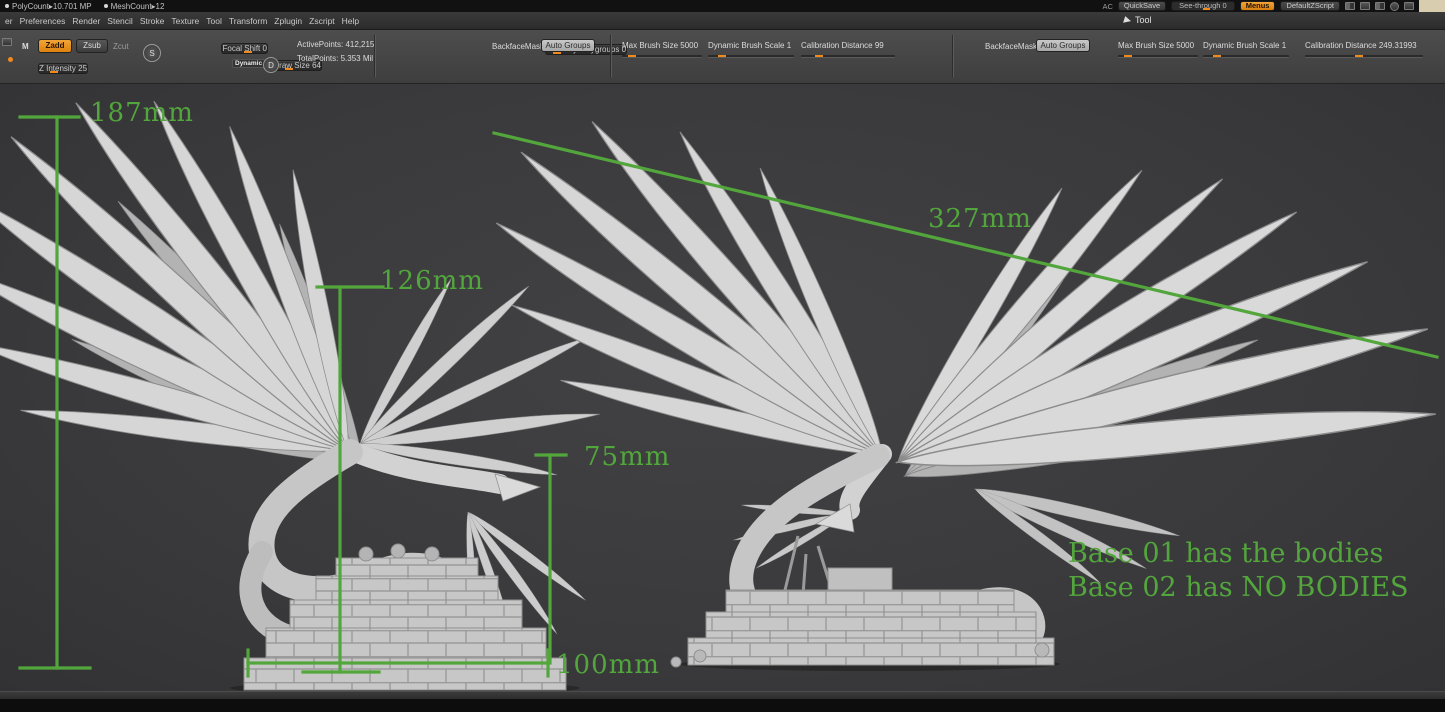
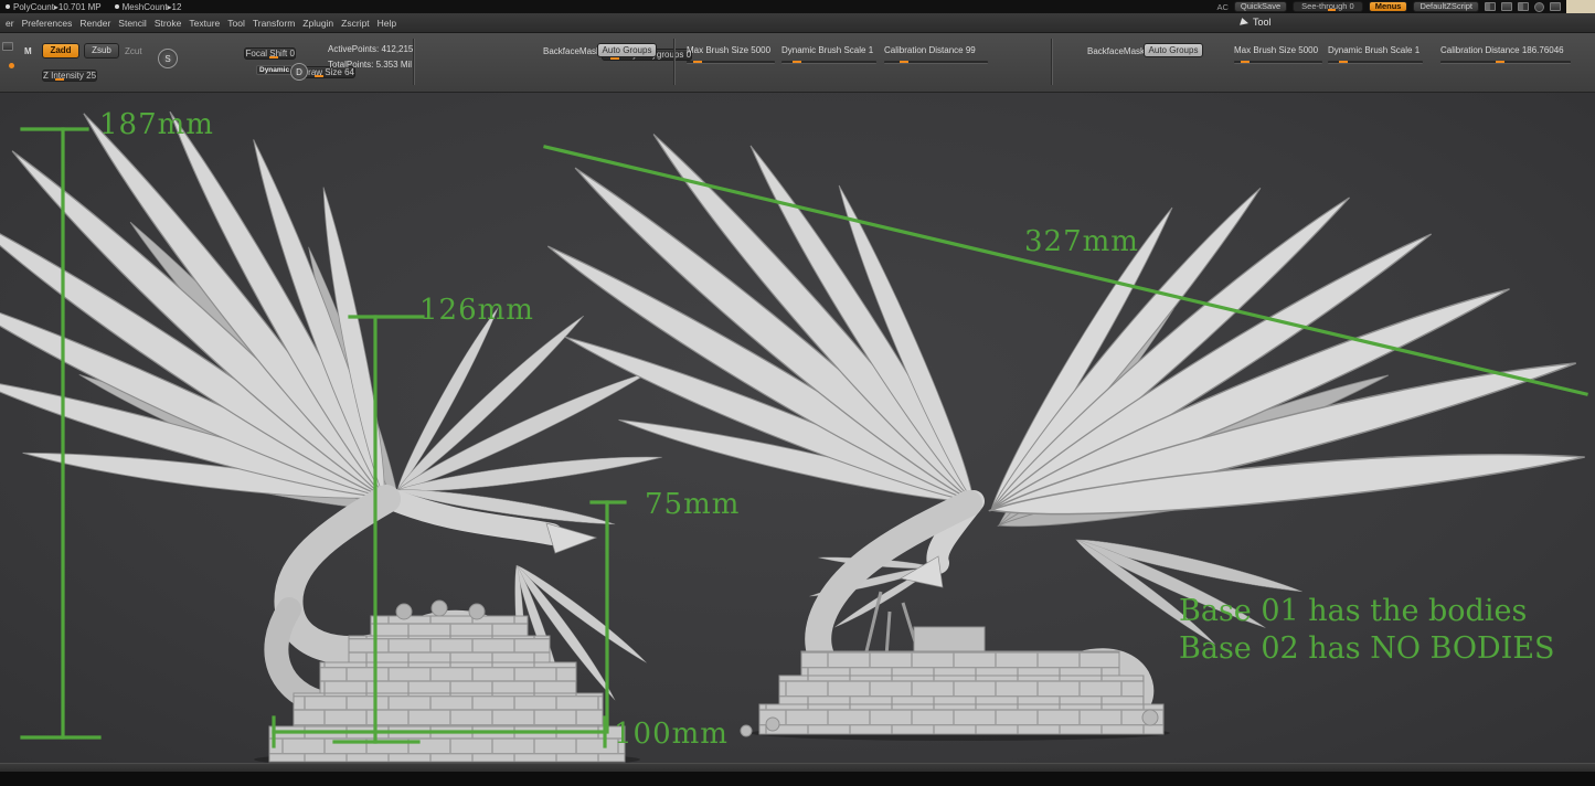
  PolyCount▸10.701 MP
  MeshCount▸12
  AC
  QuickSave
  See-through 0
  Menus
  DefaultZScript
  er
  Preferences
  Render
  Stencil
  Stroke
  Texture
  Tool
  Transform
  Zplugin
  Zscript
  Help
  Tool
  M
  Zadd
  Zsub
  Zcut
  Z Intensity 25
  S
  Focal Shift 0 raw Size 64
  D
  ActivePoints: 412,215
  TotalPoints: 5.353 Mil
  BackfaceMas
  Auto Groups
  Max Brush Size 5000
  Dynamic Brush Scale 1
  Calibration Distance 99
  BackfaceMas
  Auto Groups
  Max Brush Size 5000
  Dynamic Brush Scale 1
- Calibration Distance 249.31993
+ Calibration Distance 186.76046
  187mm
  126mm
  75mm
  100mm
  327mm
  Base 01 has the bodies
  Base 02 has NO BODIES
